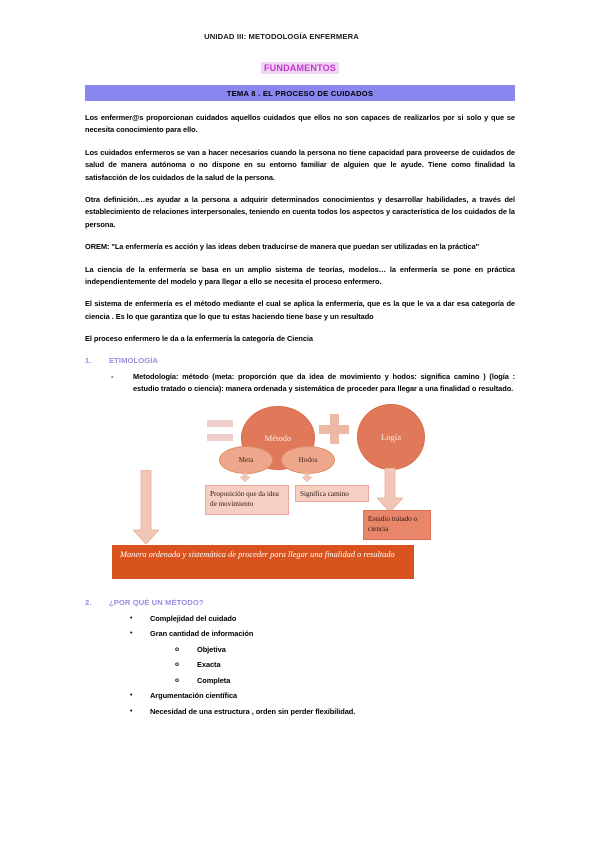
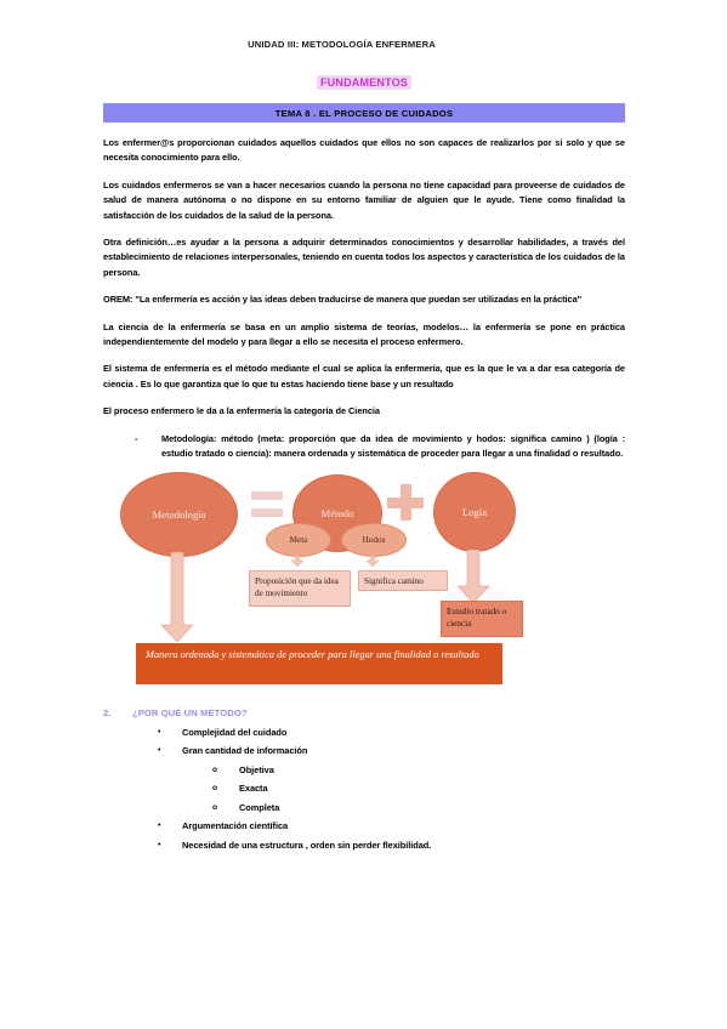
  UNIDAD III: METODOLOGÍA ENFERMERA
  FUNDAMENTOS
  TEMA 8 . EL PROCESO DE CUIDADOS
  Los enfermer@s proporcionan cuidados aquellos cuidados que ellos no son capaces de realizarlos por si solo y que se necesita conocimiento para ello.
  Los cuidados enfermeros se van a hacer necesarios cuando la persona no tiene capacidad para proveerse de cuidados de salud de manera autónoma o no dispone en su entorno familiar de alguien que le ayude. Tiene como finalidad la satisfacción de los cuidados de la salud de la persona.
  Otra definición…es ayudar a la persona a adquirir determinados conocimientos y desarrollar habilidades, a través del establecimiento de relaciones interpersonales, teniendo en cuenta todos los aspectos y característica de los cuidados de la persona.
  OREM: "La enfermería es acción y las ideas deben traducirse de manera que puedan ser utilizadas en la práctica"
  La ciencia de la enfermería se basa en un amplio sistema de teorías, modelos… la enfermería se pone en práctica independientemente del modelo y para llegar a ello se necesita el proceso enfermero.
  El sistema de enfermería es el método mediante el cual se aplica la enfermería, que es la que le va a dar esa categoría de ciencia . Es lo que garantiza que lo que tu estas haciendo tiene base y un resultado
  El proceso enfermero le da a la enfermería la categoría de Ciencia
- 1.
- ETIMOLOGÍA
  -
  Metodología: método (meta: proporción que da idea de movimiento y hodos: significa camino ) (logía : estudio tratado o ciencia): manera ordenada y sistemática de proceder para llegar a una finalidad o resultado.
+ Metodología
  Método
  Logía
  Meta
  Hodos
  Proposición que da idea de movimiento
  Significa camino
  Estudio tratado o ciencia
  Manera ordenada y sistemática de proceder para llegar una finalidad o resultado
  2.
  ¿POR QUÉ UN MÉTODO?
  Complejidad del cuidado
  Gran cantidad de información
  Objetiva
  Exacta
  Completa
  Argumentación científica
  Necesidad de una estructura , orden sin perder flexibilidad.
